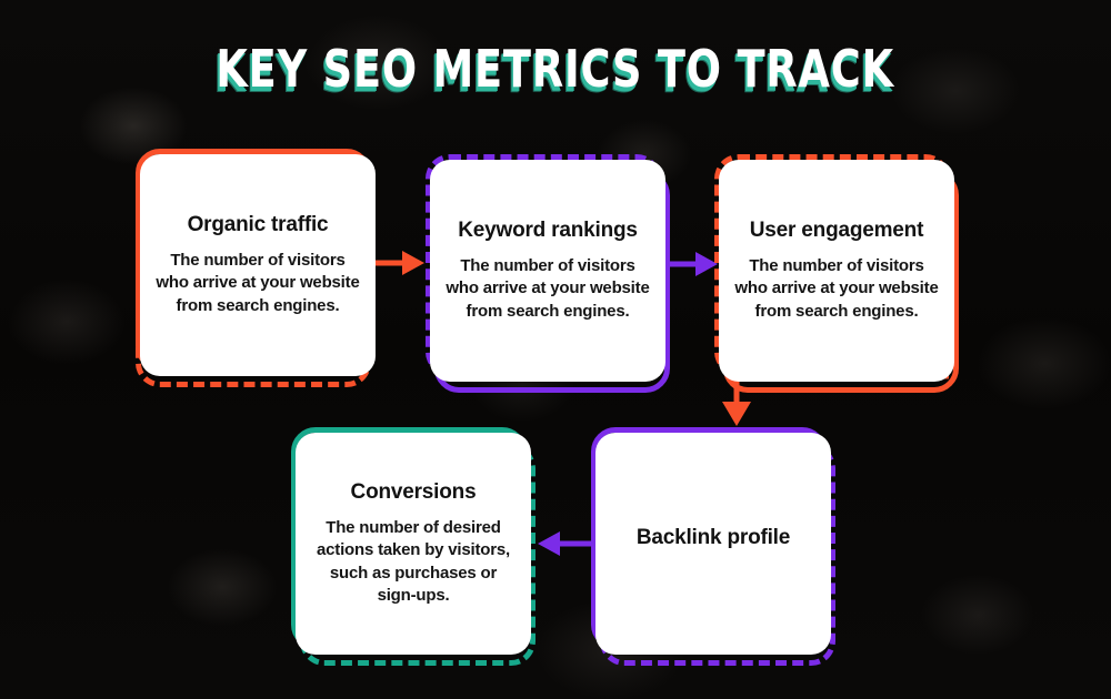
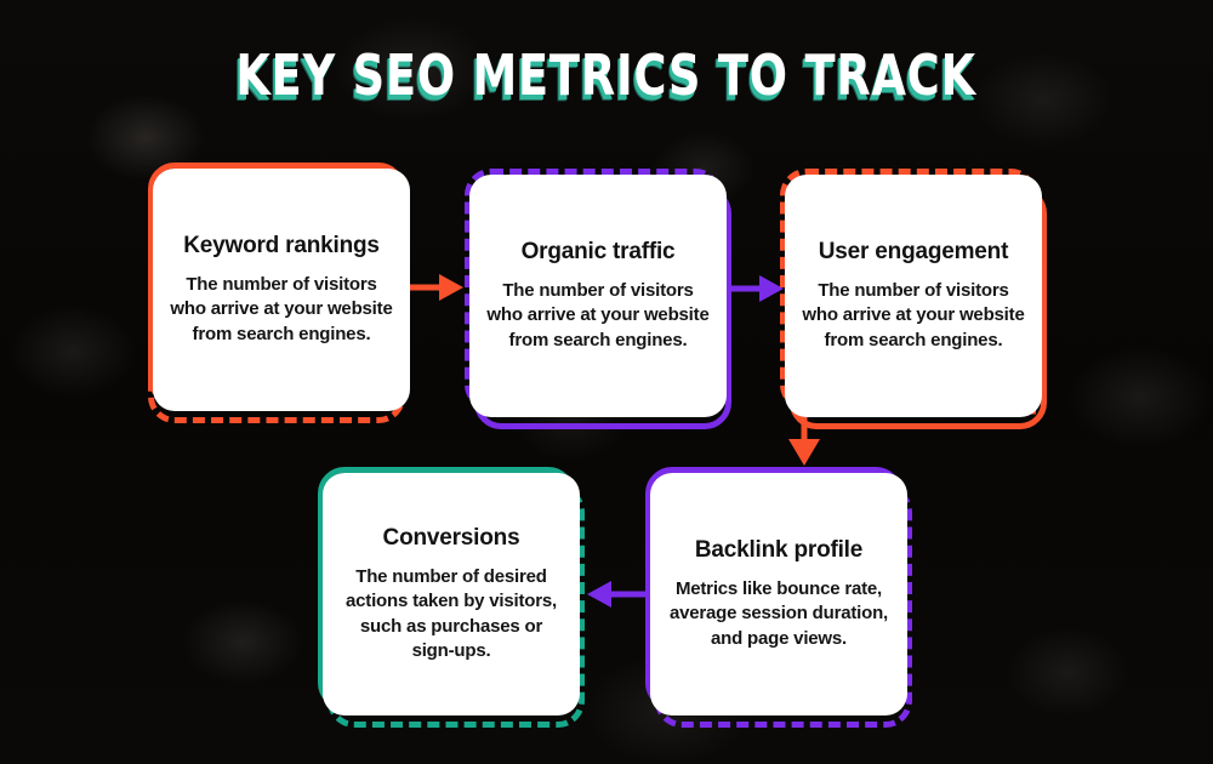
  KEY SEO METRICS TO TRACK
- Organic traffic
+ Keyword rankings
  The number of visitors who arrive at your website from search engines.
- Keyword rankings
+ Organic traffic
  The number of visitors who arrive at your website from search engines.
  User engagement
  The number of visitors who arrive at your website from search engines.
  Conversions
  The number of desired actions taken by visitors, such as purchases or sign-ups.
  Backlink profile
+ Metrics like bounce rate, average session duration, and page views.
